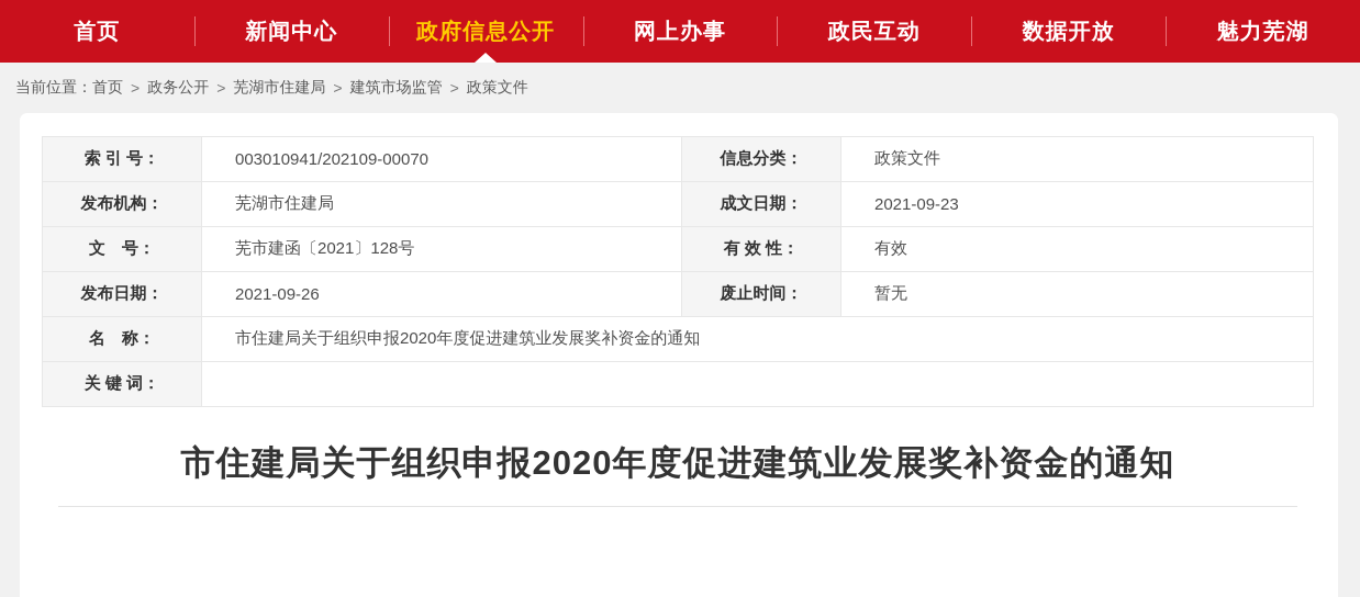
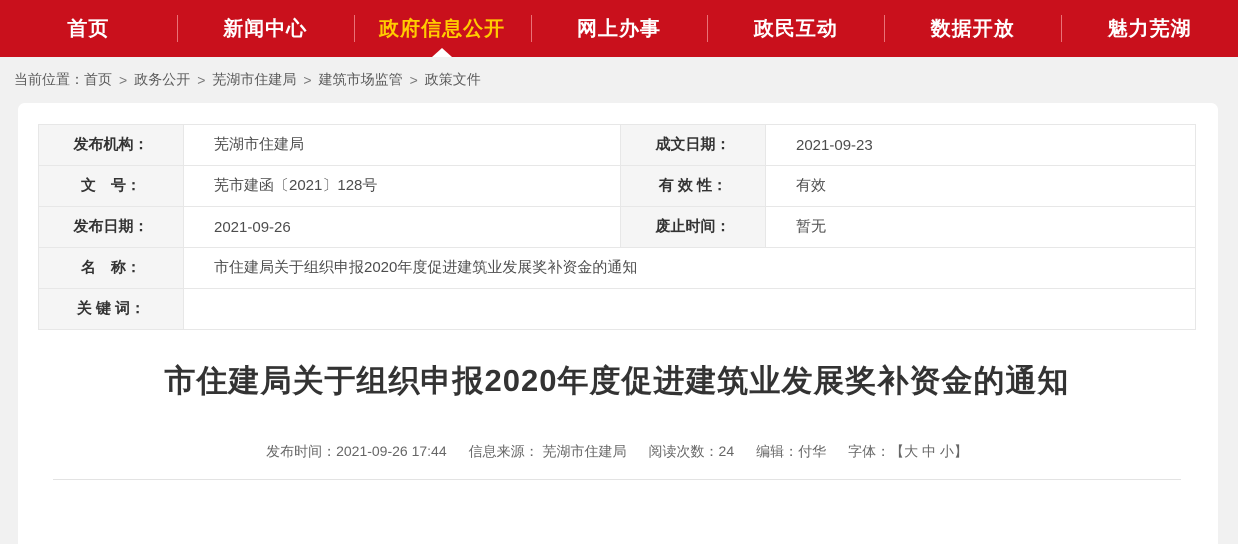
  首页
  新闻中心
  政府信息公开
  网上办事
  政民互动
  数据开放
  魅力芜湖
  当前位置：
  首页
  >
  政务公开
  >
  芜湖市住建局
  >
  建筑市场监管
  >
  政策文件
- 索 引 号：	003010941/202109-00070	信息分类：	政策文件
  发布机构：	芜湖市住建局	成文日期：	2021-09-23
  文 号：	芜市建函〔2021〕128号	有 效 性：	有效
  发布日期：	2021-09-26	废止时间：	暂无
  名 称：	市住建局关于组织申报2020年度促进建筑业发展奖补资金的通知
  关 键 词：
  市住建局关于组织申报2020年度促进建筑业发展奖补资金的通知
+ 发布时间：2021-09-26 17:44
+ 信息来源： 芜湖市住建局
+ 阅读次数：24
+ 编辑：付华
+ 字体：【大 中 小】
